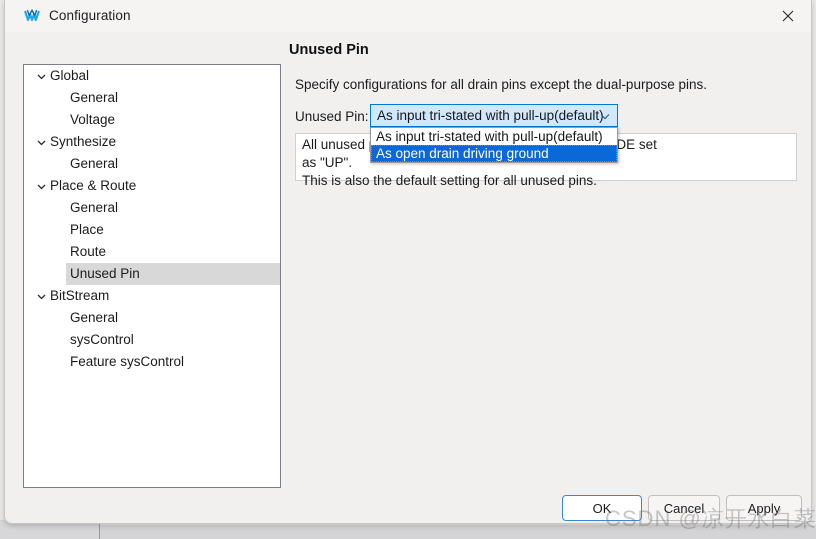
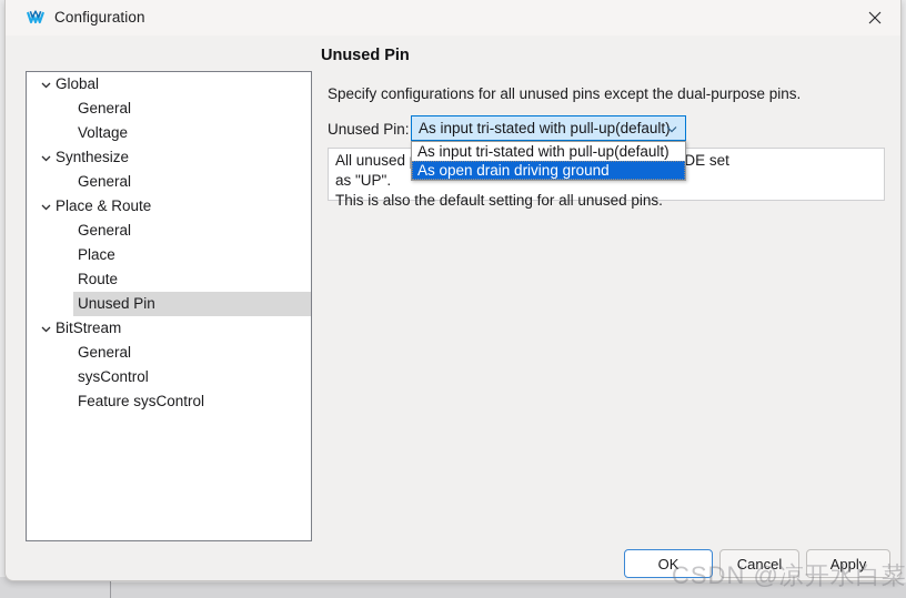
  Configuration
  Global
  General
  Voltage
  Synthesize
  General
  Place & Route
  General
  Place
  Route
  Unused Pin
  BitStream
  General
  sysControl
  Feature sysControl
  Unused Pin
- Specify configurations for all drain pins except the dual-purpose pins.
+ Specify configurations for all unused pins except the dual-purpose pins.
  as "UP".
  This is also the default setting for all unused pins.
  Unused Pin:
  As input tri-stated with pull-up(default
  As input tri-stated with pull-up(default)
  As open drain driving ground
  OK
  Cancel
  Apply
  CSDN @凉开水白菜
